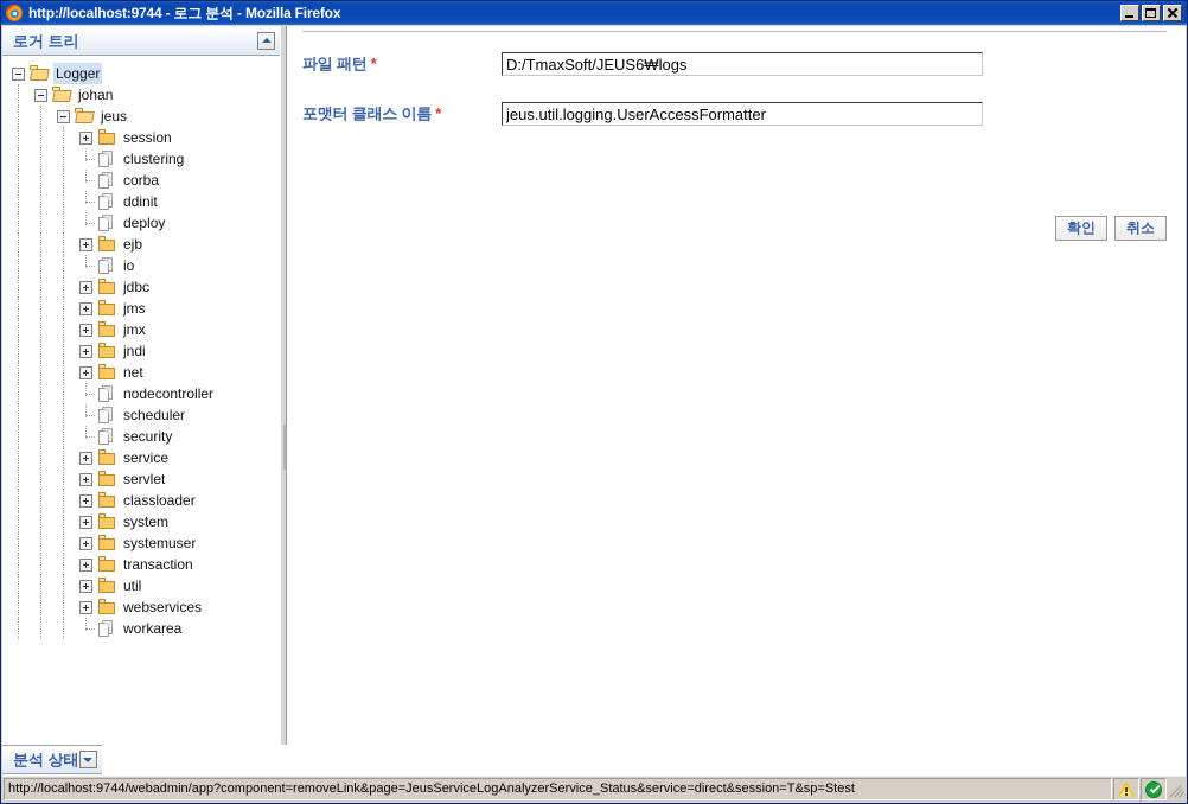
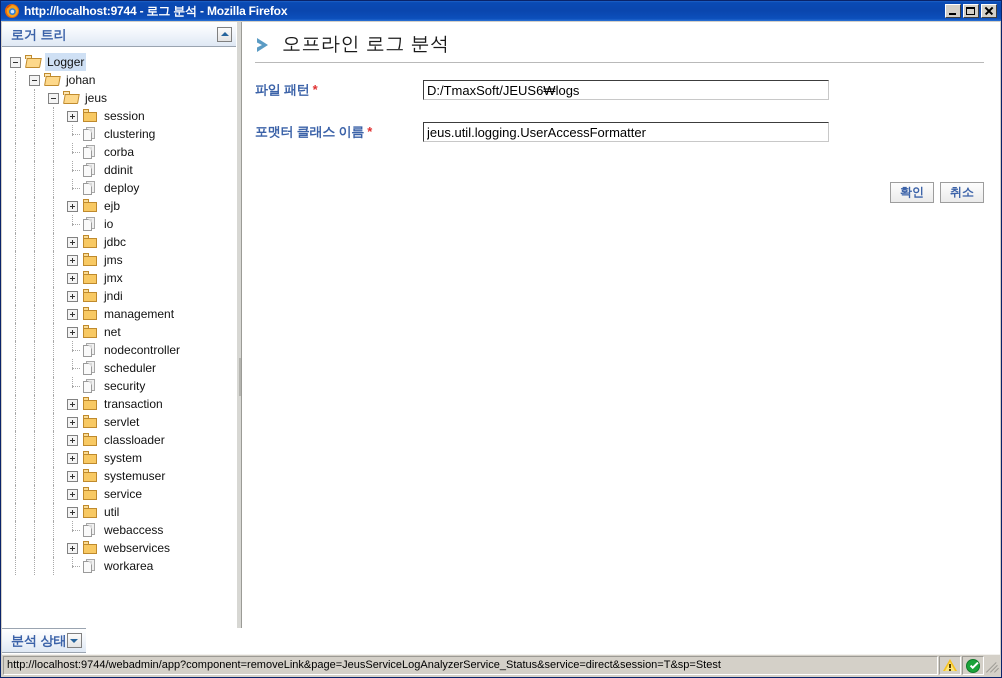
  http://localhost:9744 - 로그 분석 - Mozilla Firefox
  로거 트리
  Logger
  johan
  jeus
  session
  clustering
  corba
  ddinit
  deploy
  ejb
  io
  jdbc
  jms
  jmx
  jndi
+ management
  net
  nodecontroller
  scheduler
  security
- service
+ transaction
  servlet
  classloader
  system
  systemuser
- transaction
+ service
  util
+ webaccess
  webservices
  workarea
+ 오프라인 로그 분석
  파일 패턴 *
  D:/TmaxSoft/JEUS6₩logs
  포맷터 클래스 이름 *
  jeus.util.logging.UserAccessFormatter
  확인
  취소
  분석 상태
  http://localhost:9744/webadmin/app?component=removeLink&page=JeusServiceLogAnalyzerService_Status&service=direct&session=T&sp=Stest
